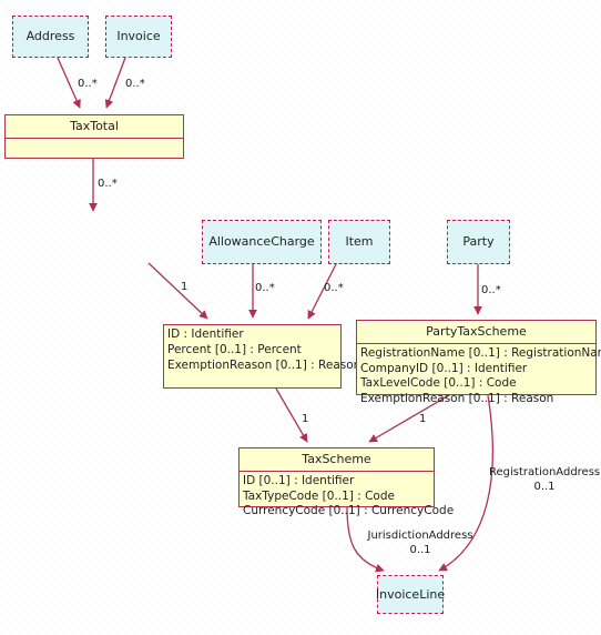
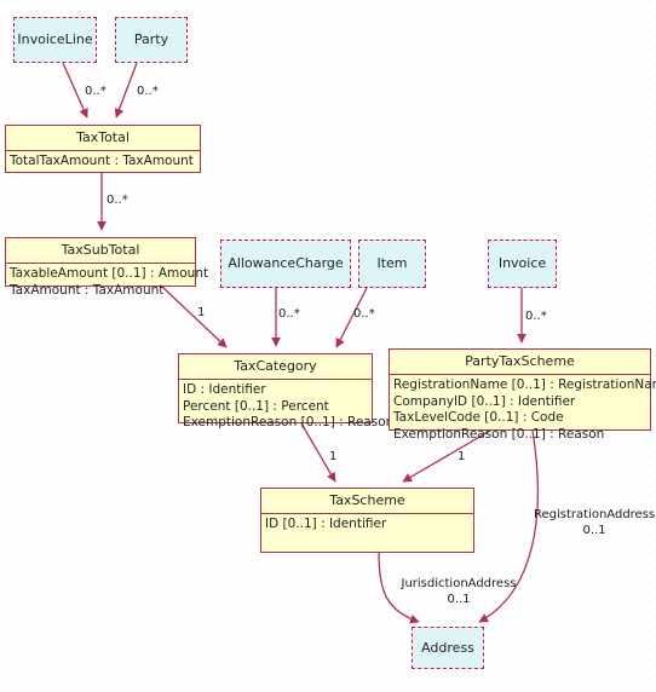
- Address
+ InvoiceLine
- Invoice
+ Party
  AllowanceCharge
  Item
- Party
+ Invoice
- InvoiceLine
+ Address
  TaxTotal
+ TotalTaxAmount : TaxAmount
+ TaxSubTotal
+ TaxableAmount [0..1] : Amount
+ TaxAmount : TaxAmount
+ TaxCategory
  ID : Identifier
  Percent [0..1] : Percent
  ExemptionReason [0..1] : Reaso
  PartyTaxScheme
  RegistrationName [0..1] : RegistrationNa
  CompanyID [0..1] : Identifier
  TaxLevelCode [0..1] : Code
  ExemptionReason [0..1] : Reason
  TaxScheme
  ID [0..1] : Identifier
- TaxTypeCode [0..1] : Code
- CurrencyCode [0..1] : CurrencyCode
  0..*
  0..*
  0..*
  1
  0..*
  0..*
  0..*
  1
  1
  JurisdictionAddress
  0..1
  RegistrationAddress
  0..1
